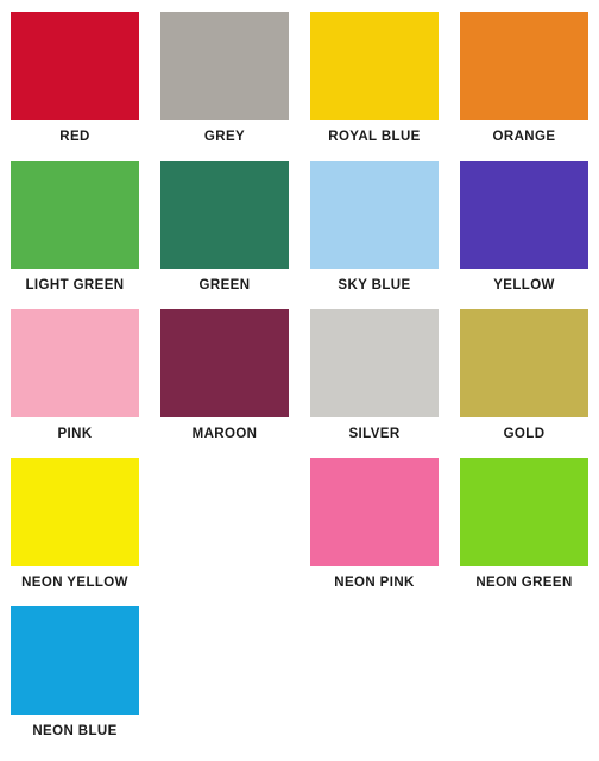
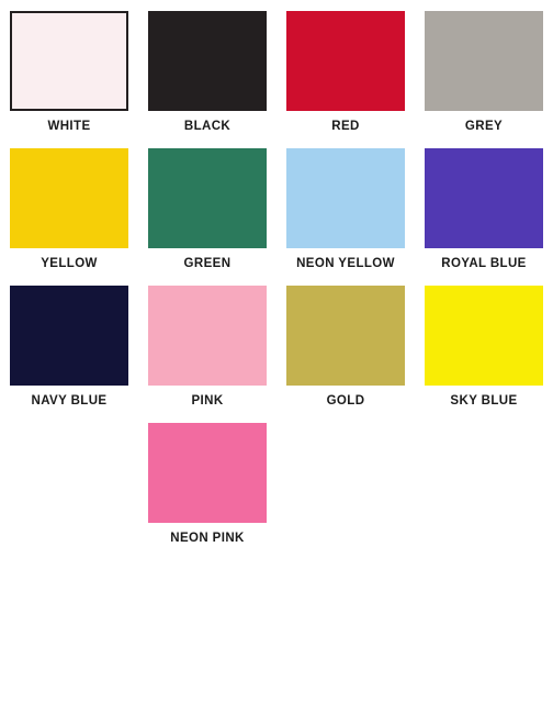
+ WHITE
+ BLACK
  RED
  GREY
- ROYAL BLUE
+ YELLOW
- ORANGE
- LIGHT GREEN
  GREEN
- SKY BLUE
+ NEON YELLOW
- YELLOW
+ ROYAL BLUE
+ NAVY BLUE
  PINK
- MAROON
- SILVER
  GOLD
- NEON YELLOW
+ SKY BLUE
  NEON PINK
- NEON GREEN
- NEON BLUE
